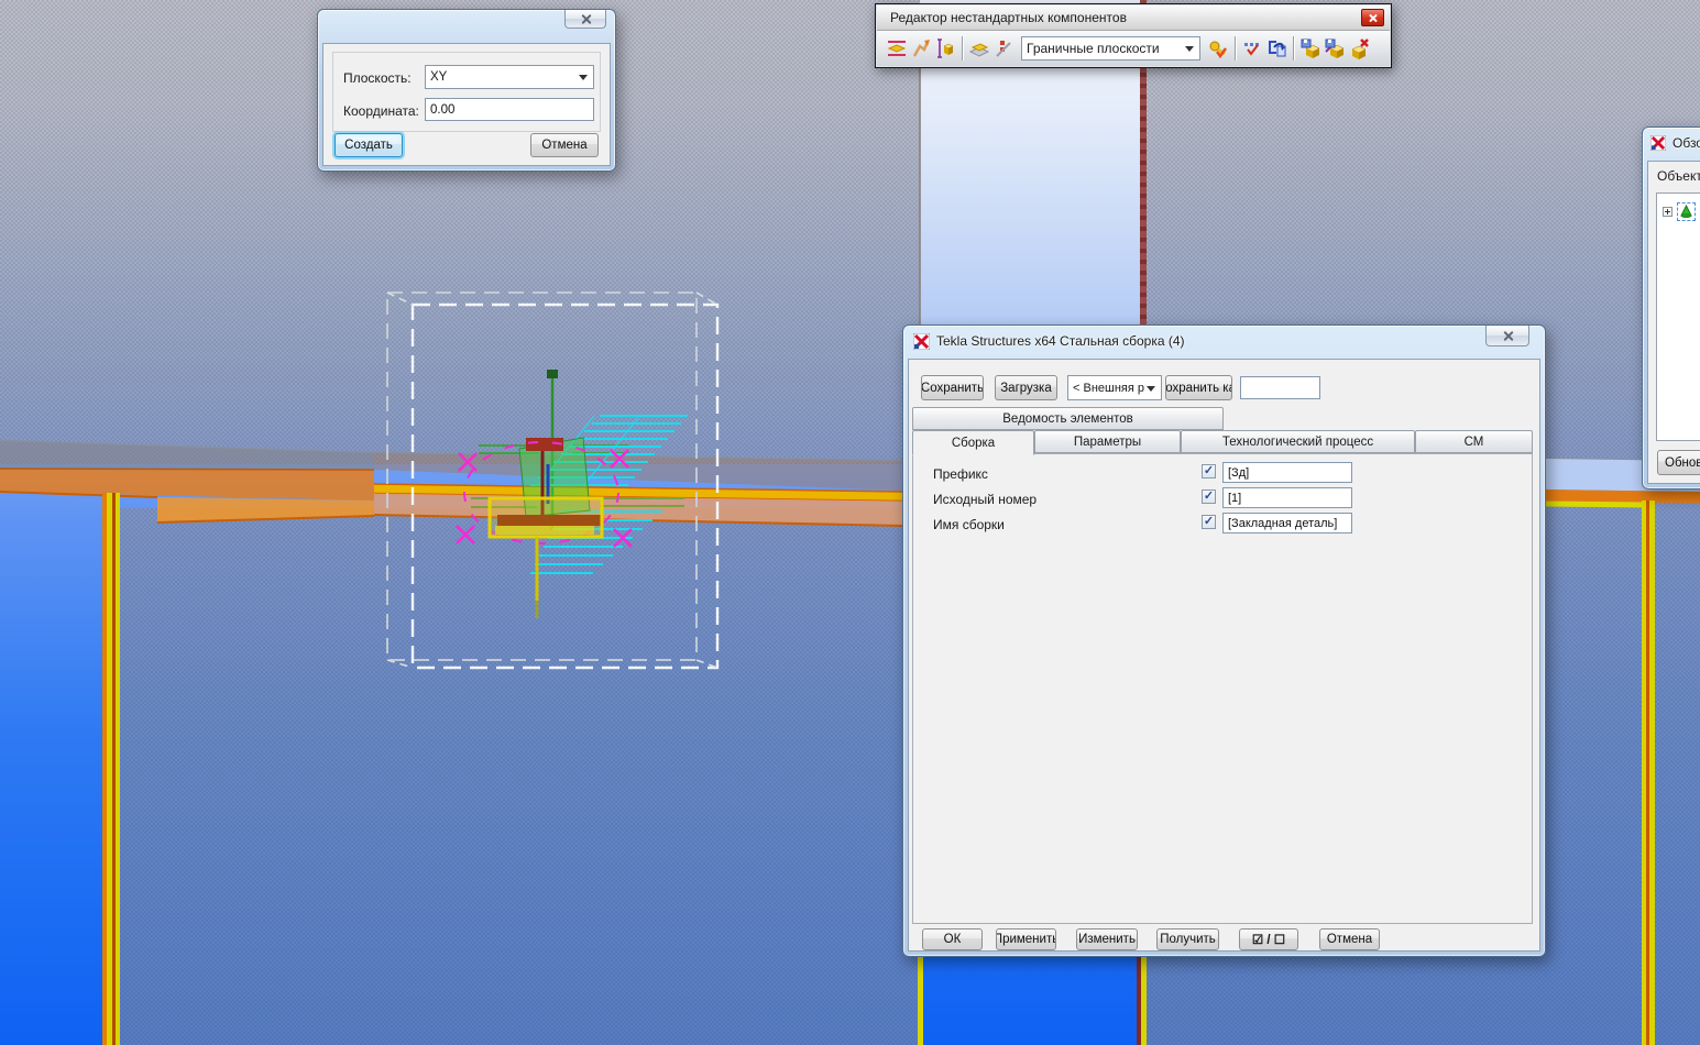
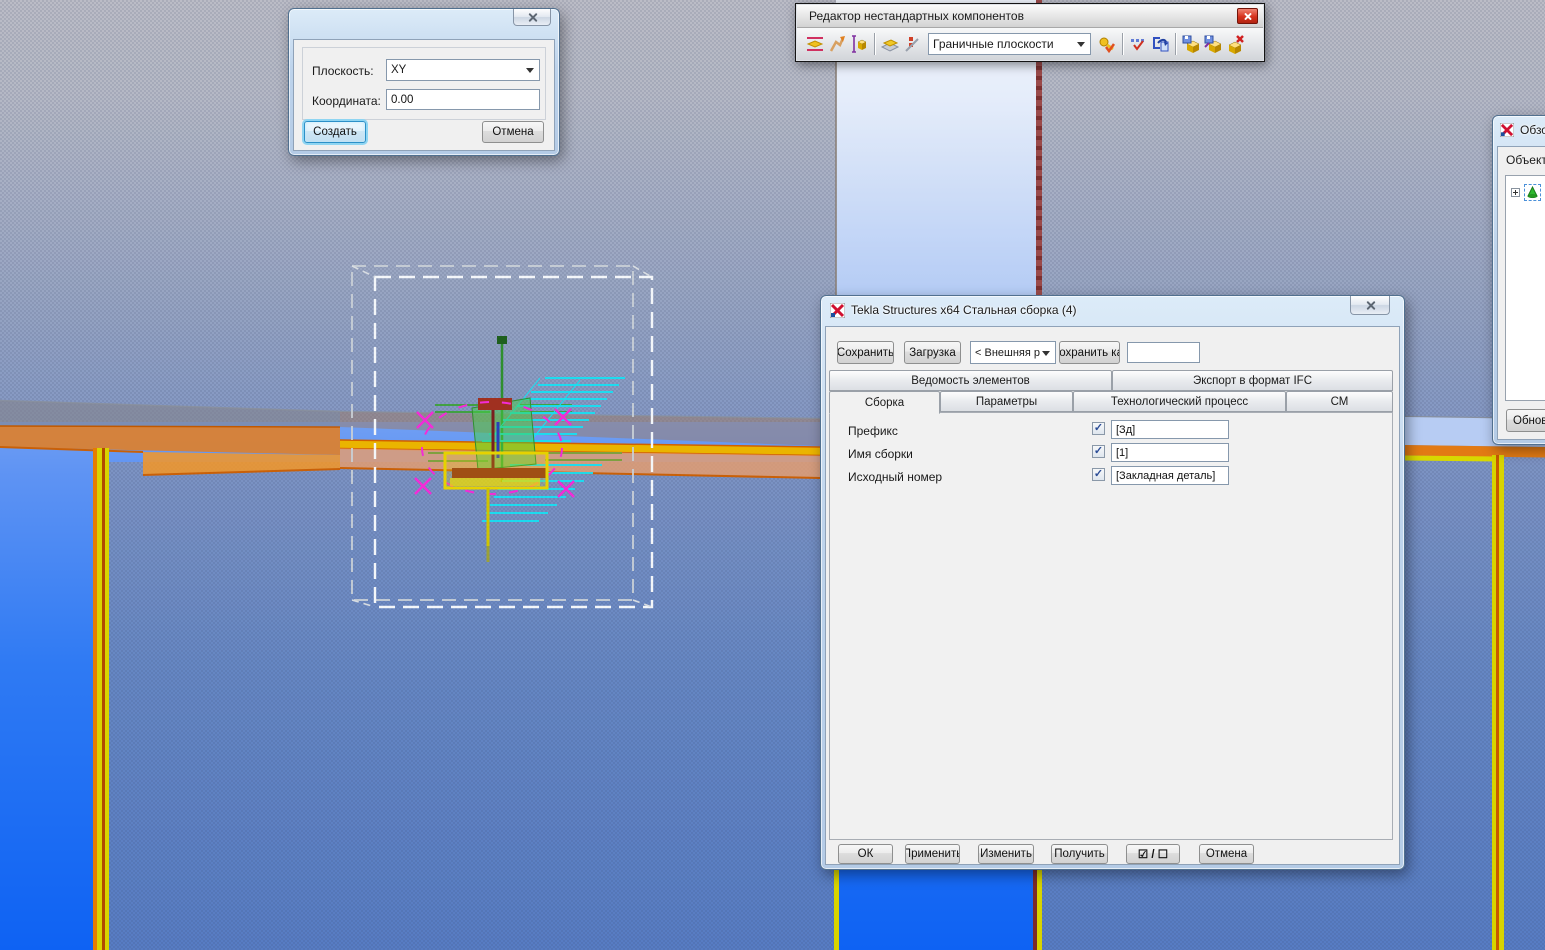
  Плоскость:
  XY
  Координата:
  0.00
  Создать
  Отмена
  Редактор нестандартных компонентов
  Граничные плоскости
  Объект
  Tekla Structures x64 Стальная сборка (4)
  Сохранить
  Загрузка
  < Внешняя р
  охранить ка
  Ведомость элементов
+ Экспорт в формат IFC
  Сборка
  Параметры
  Технологический процесс
  СМ
  Префикс
  ✓
  [Зд]
- Исходный номер
+ Имя сборки
  ✓
  [1]
- Имя сборки
+ Исходный номер
  ✓
  [Закладная деталь]
  ОК
  Применить
  Изменить
  Получить
  ☑ / ☐
  Отмена
